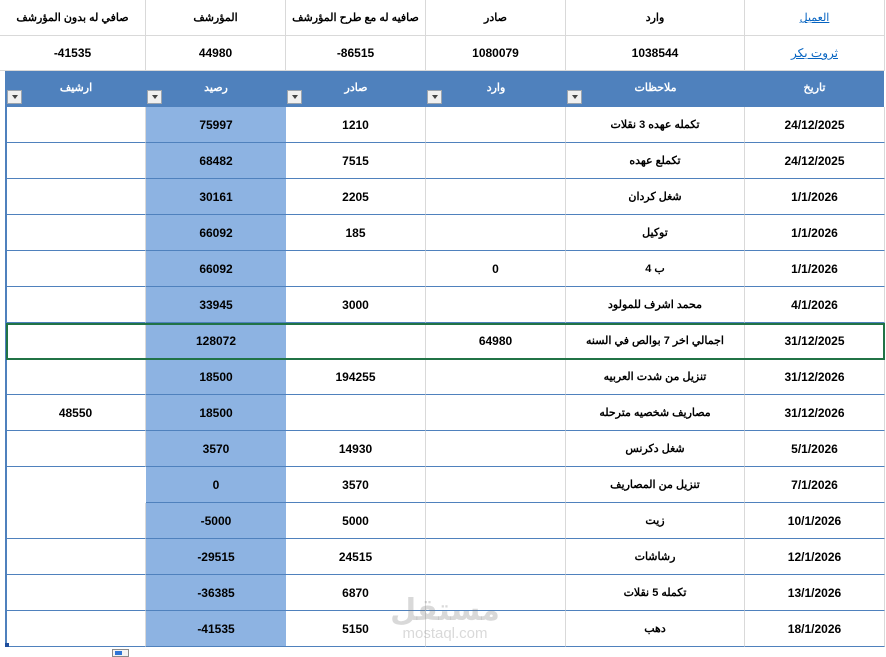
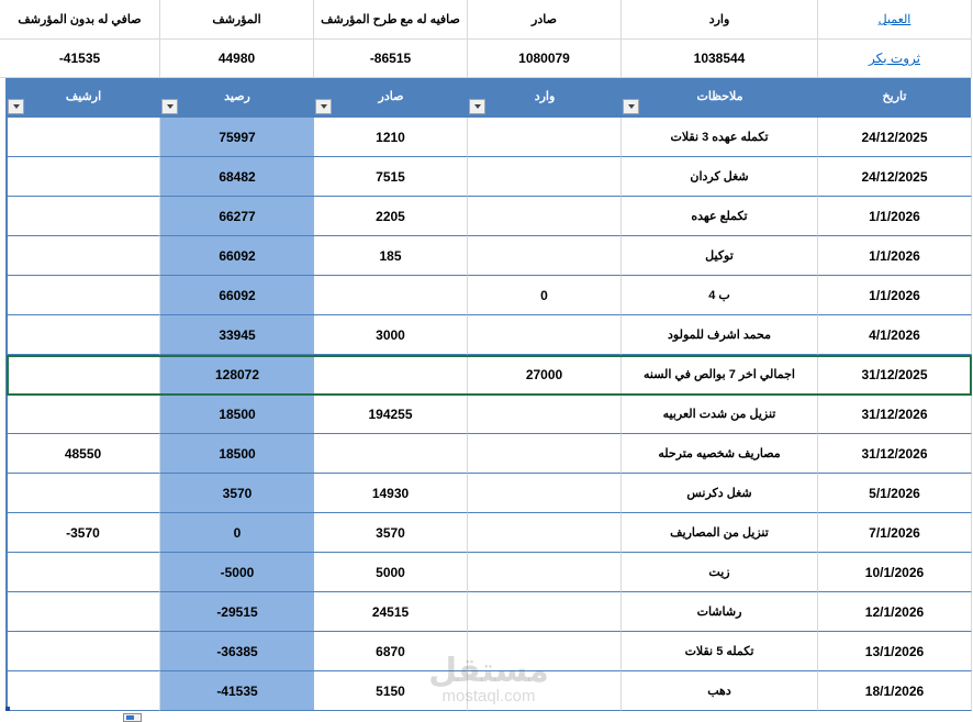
  صافي له بدون المؤرشف
  المؤرشف
  صافيه له مع طرح المؤرشف
  صادر
  وارد
  العميل
  -41535
  44980
  -86515
  1080079
  1038544
  ثروت بكر
  ارشيف
  رصيد
  صادر
  وارد
  ملاحظات
  تاريخ
  75997
  1210
  تكمله عهده 3 نقلات
  24/12/2025
  68482
  7515
- تكملع عهده
+ شغل كردان
  24/12/2025
- 30161
+ 66277
  2205
- شغل كردان
+ تكملع عهده
  1/1/2026
  66092
  185
  توكيل
  1/1/2026
  66092
  0
  ب 4
  1/1/2026
  33945
  3000
  محمد اشرف للمولود
  4/1/2026
  128072
- 64980
+ 27000
  اجمالي اخر 7 بوالص في السنه
  31/12/2025
  18500
  194255
  تنزيل من شدت العربيه
  31/12/2026
  48550
  18500
  مصاريف شخصيه مترحله
  31/12/2026
  3570
  14930
  شغل دكرنس
  5/1/2026
+ -3570
  0
  3570
  تنزيل من المصاريف
  7/1/2026
  -5000
  5000
  زيت
  10/1/2026
  -29515
  24515
  رشاشات
  12/1/2026
  -36385
  6870
  تكمله 5 نقلات
  13/1/2026
  -41535
  5150
  دهب
  18/1/2026
  مستقل
  mostaql.com
